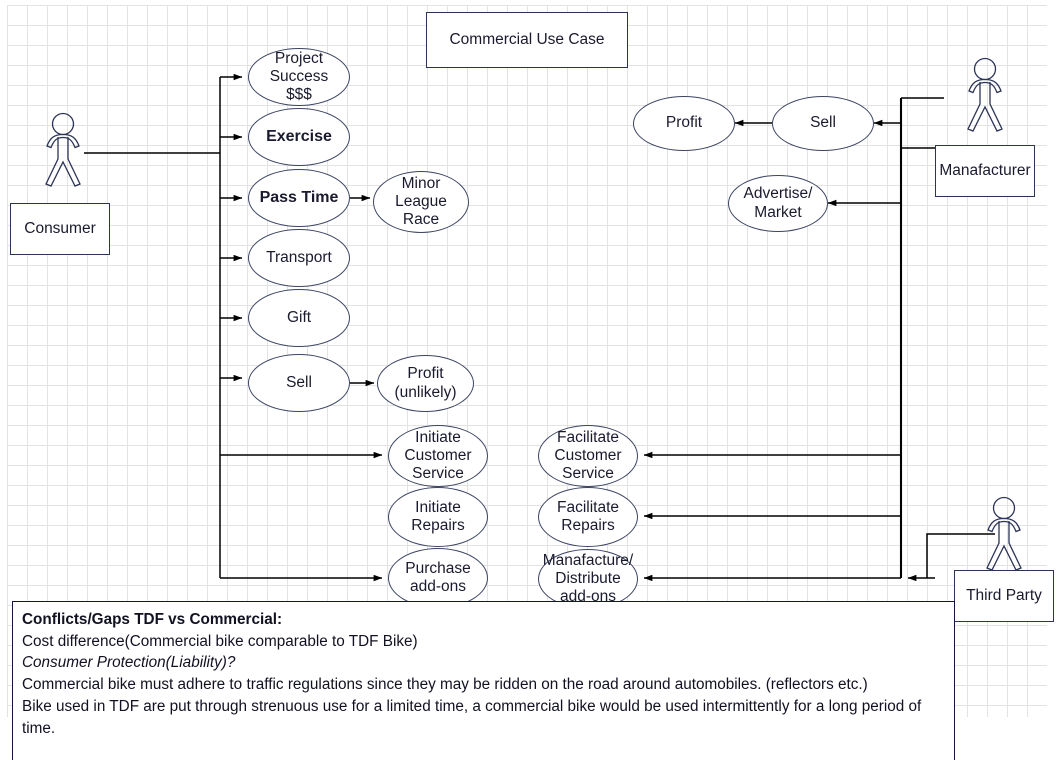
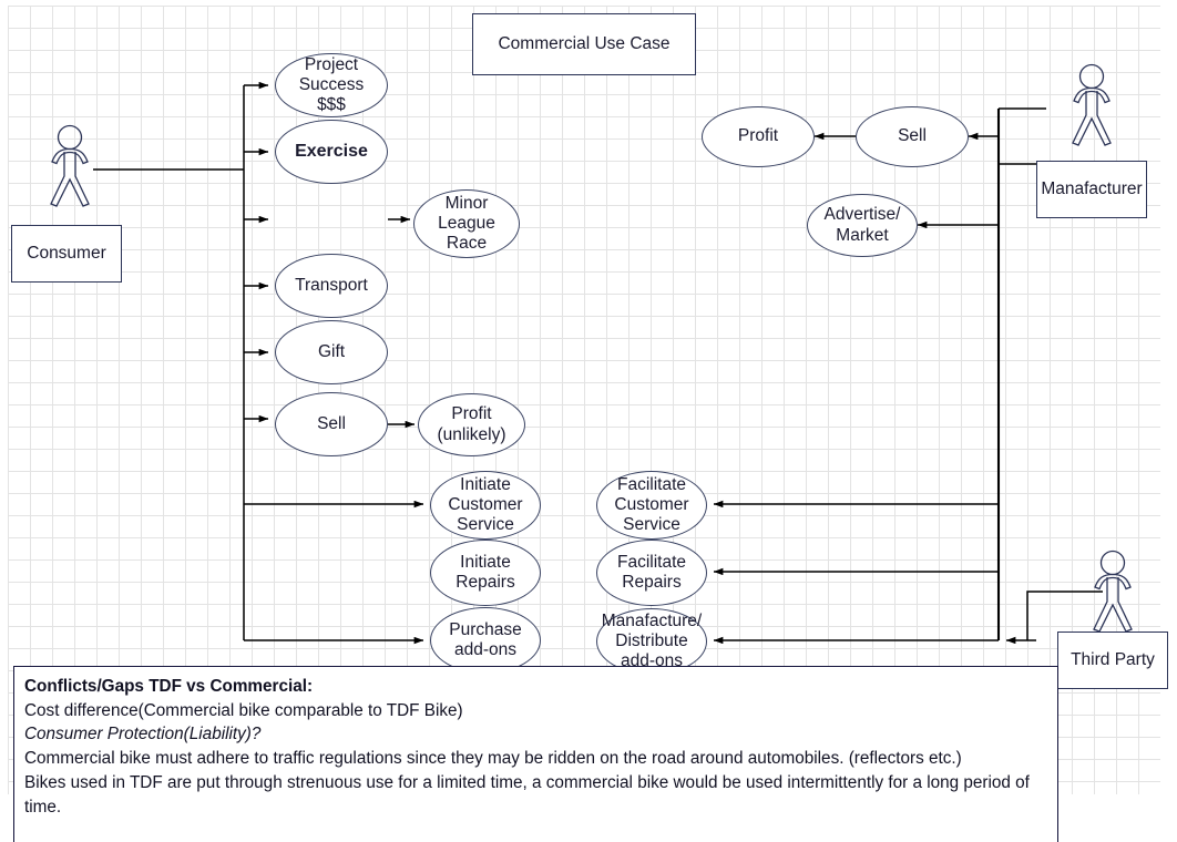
  Commercial Use Case
  Consumer
  Manafacturer
  Third Party
  Project
  Success
  $$$
  Exercise
- Pass Time
  Transport
  Gift
  Sell
  Minor
  League
  Race
  Profit
  (unlikely)
  Initiate
  Customer
  Service
  Initiate
  Repairs
  Purchase
  add-ons
  Facilitate
  Customer
  Service
  Facilitate
  Repairs
  Manafacture/
  Distribute
  add-ons
  Profit
  Sell
  Advertise/
  Market
  Conflicts/Gaps TDF vs Commercial:
  Cost difference(Commercial bike comparable to TDF Bike)
  Consumer Protection(Liability)?
  Commercial bike must adhere to traffic regulations since they may be ridden on the road around automobiles. (reflectors etc.)
- Bike used in TDF are put through strenuous use for a limited time, a commercial bike would be used intermittently for a long period of time.
+ Bikes used in TDF are put through strenuous use for a limited time, a commercial bike would be used intermittently for a long period of time.
